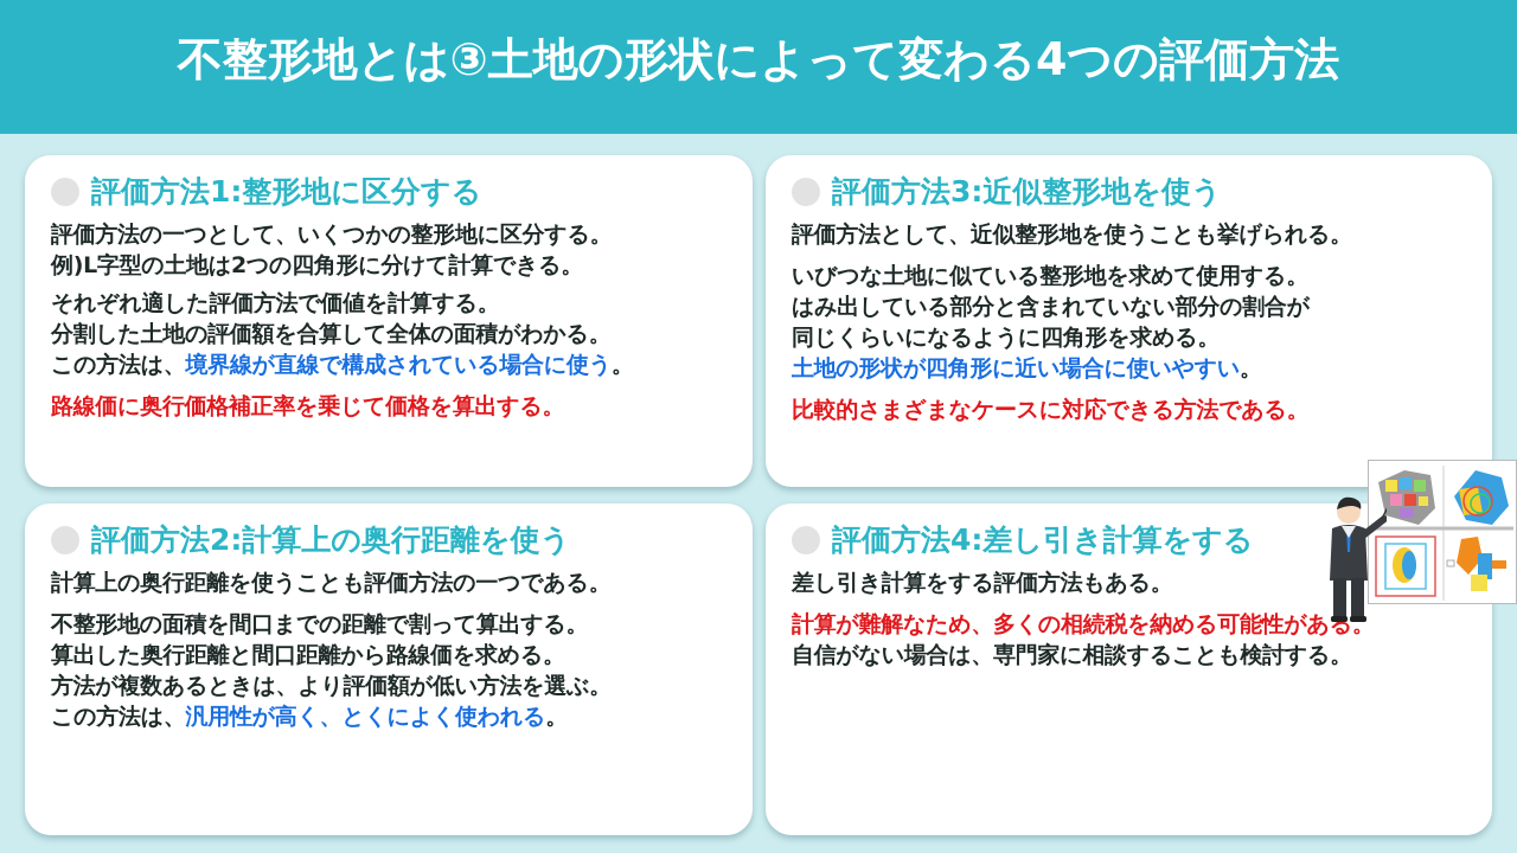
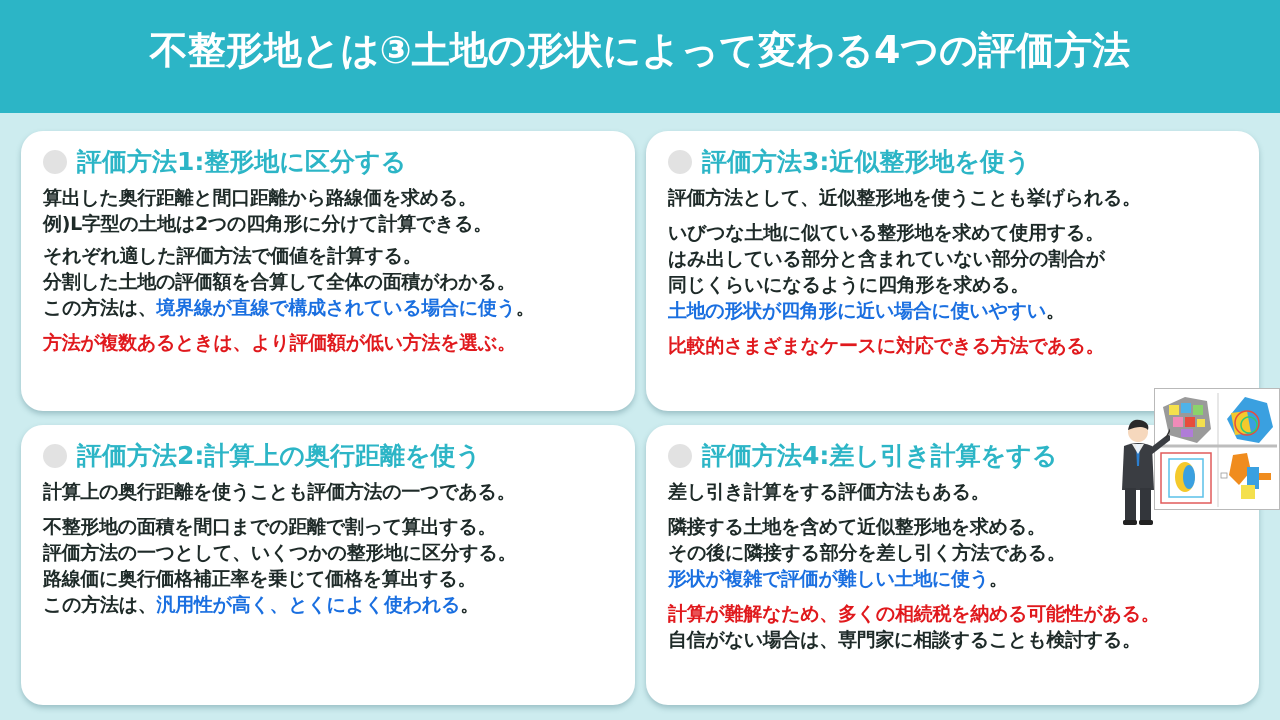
  不整形地とは③土地の形状によって変わる4つの評価方法
  評価方法1:整形地に区分する
- 評価方法の一つとして、いくつかの整形地に区分する。
+ 算出した奥行距離と間口距離から路線価を求める。
  例)L字型の土地は2つの四角形に分けて計算できる。
  それぞれ適した評価方法で価値を計算する。
  分割した土地の評価額を合算して全体の面積がわかる。
  この方法は、境界線が直線で構成されている場合に使う。
- 路線価に奥行価格補正率を乗じて価格を算出する。
+ 方法が複数あるときは、より評価額が低い方法を選ぶ。
  評価方法3:近似整形地を使う
  評価方法として、近似整形地を使うことも挙げられる。
  いびつな土地に似ている整形地を求めて使用する。
  はみ出している部分と含まれていない部分の割合が
  同じくらいになるように四角形を求める。
  土地の形状が四角形に近い場合に使いやすい。
  比較的さまざまなケースに対応できる方法である。
  評価方法2:計算上の奥行距離を使う
  計算上の奥行距離を使うことも評価方法の一つである。
  不整形地の面積を間口までの距離で割って算出する。
- 算出した奥行距離と間口距離から路線価を求める。
+ 評価方法の一つとして、いくつかの整形地に区分する。
- 方法が複数あるときは、より評価額が低い方法を選ぶ。
+ 路線価に奥行価格補正率を乗じて価格を算出する。
  この方法は、汎用性が高く、とくによく使われる。
  評価方法4:差し引き計算をする
  差し引き計算をする評価方法もある。
+ 隣接する土地を含めて近似整形地を求める。
+ その後に隣接する部分を差し引く方法である。
+ 形状が複雑で評価が難しい土地に使う。
  計算が難解なため、多くの相続税を納める可能性がある。
  自信がない場合は、専門家に相談することも検討する。
